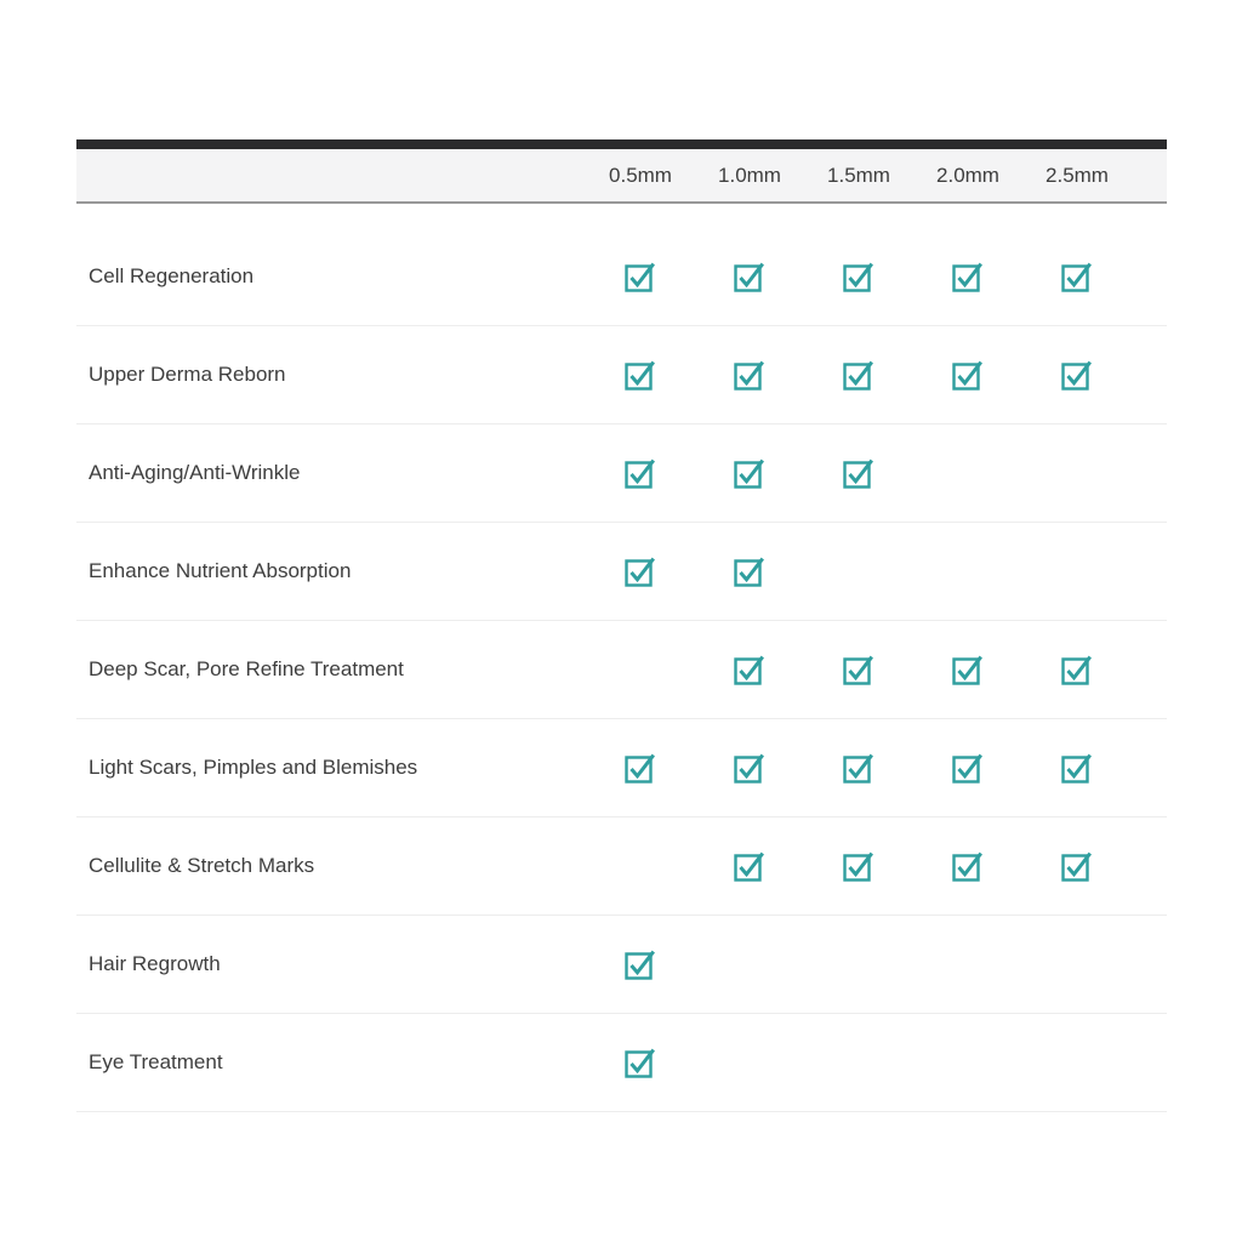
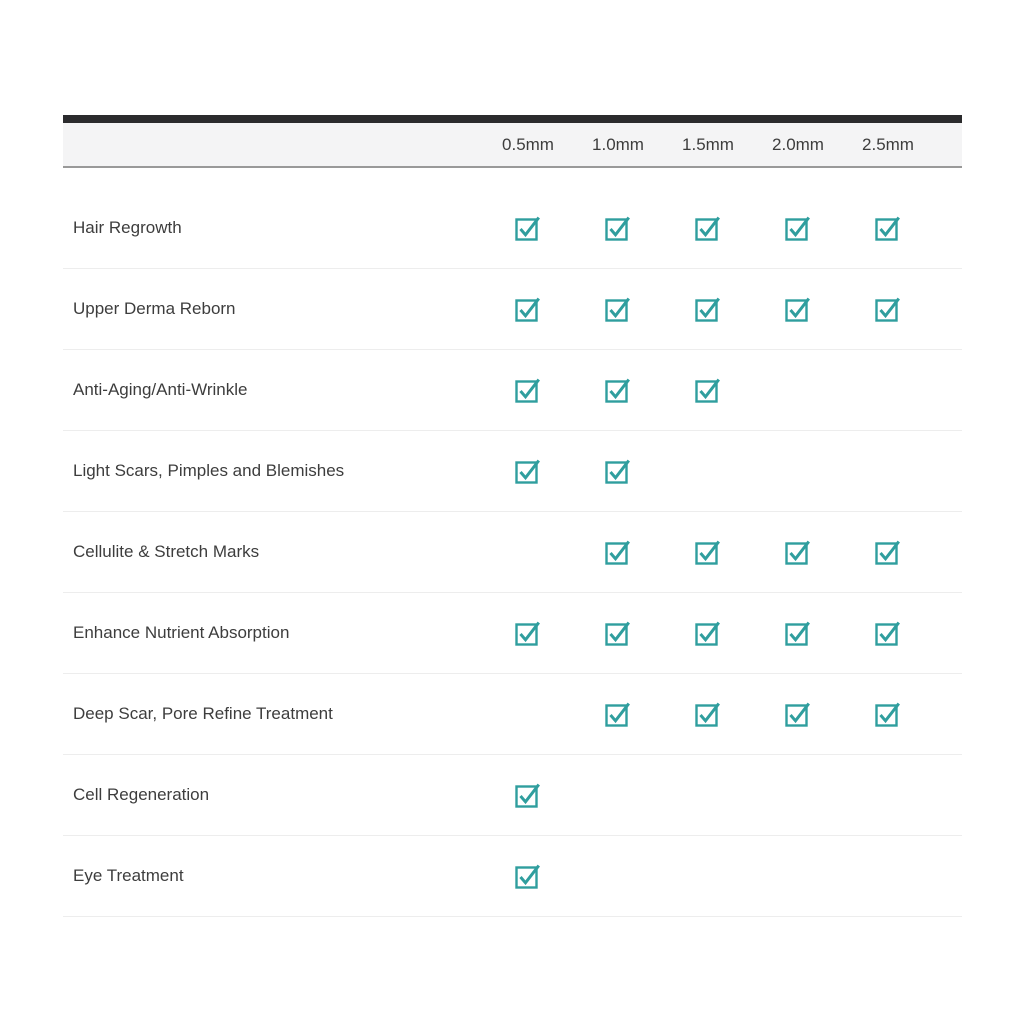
  0.5mm
  1.0mm
  1.5mm
  2.0mm
  2.5mm
- Cell Regeneration
+ Hair Regrowth
  Upper Derma Reborn
  Anti-Aging/Anti-Wrinkle
- Enhance Nutrient Absorption
+ Light Scars, Pimples and Blemishes
- Deep Scar, Pore Refine Treatment
+ Cellulite & Stretch Marks
- Light Scars, Pimples and Blemishes
+ Enhance Nutrient Absorption
- Cellulite & Stretch Marks
+ Deep Scar, Pore Refine Treatment
- Hair Regrowth
+ Cell Regeneration
  Eye Treatment
